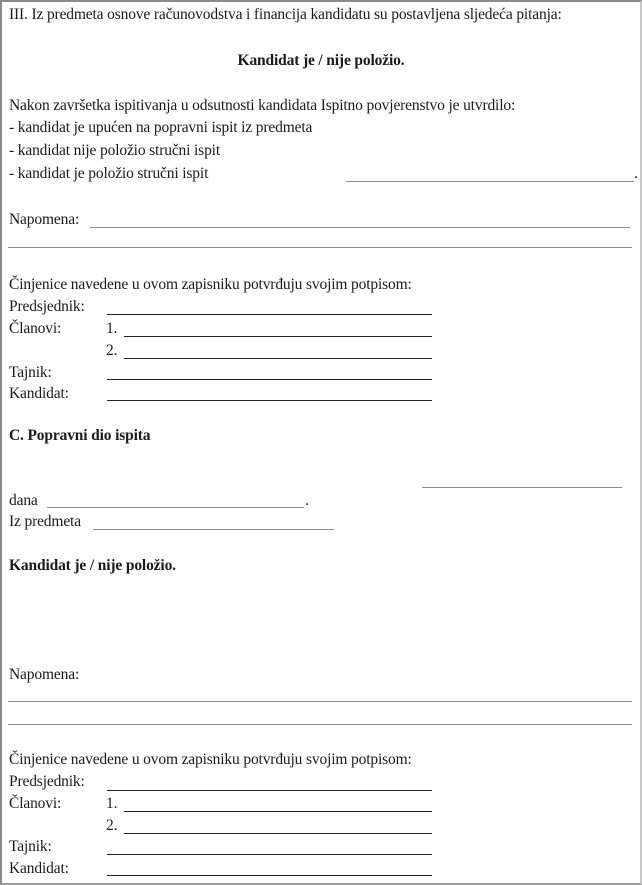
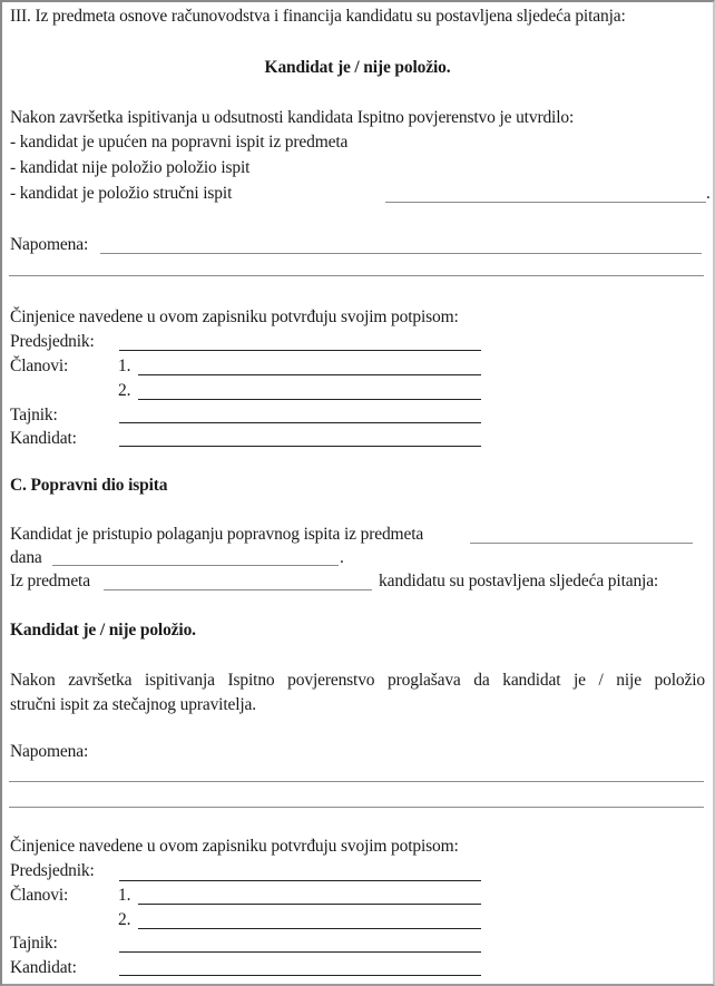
  III. Iz predmeta osnove računovodstva i financija kandidatu su postavljena sljedeća pitanja:
  Kandidat je / nije položio.
  Nakon završetka ispitivanja u odsutnosti kandidata Ispitno povjerenstvo je utvrdilo:
  - kandidat je upućen na popravni ispit iz predmeta
- - kandidat nije položio stručni ispit
+ - kandidat nije položio položio ispit
  - kandidat je položio stručni ispit
  .
  Napomena:
  Činjenice navedene u ovom zapisniku potvrđuju svojim potpisom:
  Predsjednik:
  Članovi:
  1.
  2.
  Tajnik:
  Kandidat:
  C. Popravni dio ispita
+ Kandidat je pristupio polaganju popravnog ispita iz predmeta
  dana
  .
  Iz predmeta
+ kandidatu su postavljena sljedeća pitanja:
  Kandidat je / nije položio.
+ Nakon završetka ispitivanja Ispitno povjerenstvo proglašava da kandidat je / nije položio
+ stručni ispit za stečajnog upravitelja.
  Napomena:
  Činjenice navedene u ovom zapisniku potvrđuju svojim potpisom:
  Predsjednik:
  Članovi:
  1.
  2.
  Tajnik:
  Kandidat:
